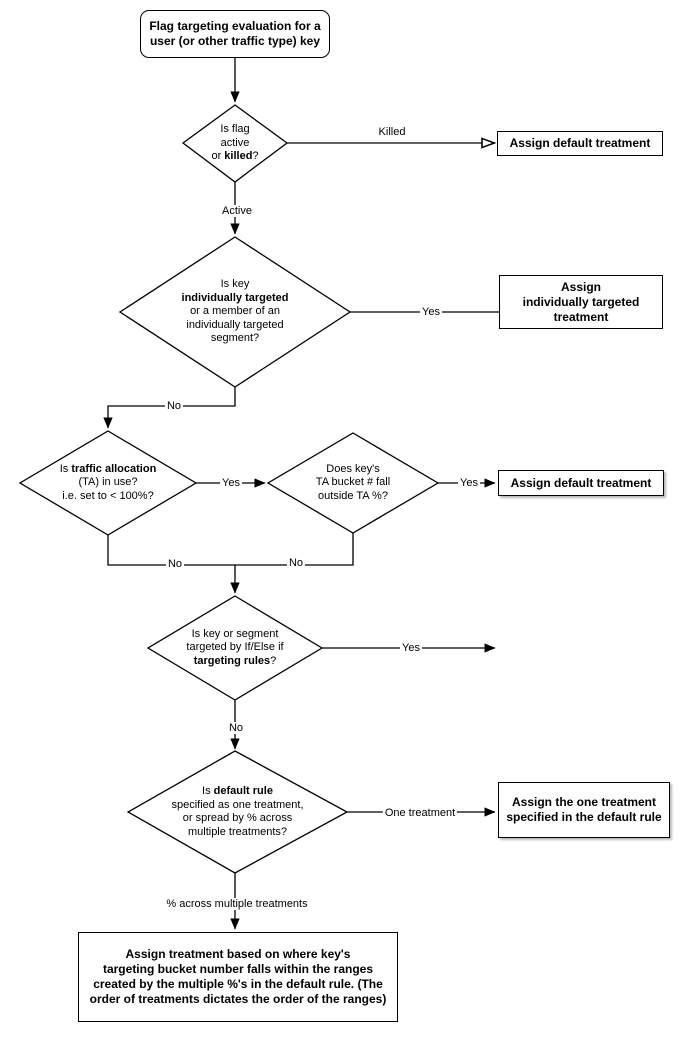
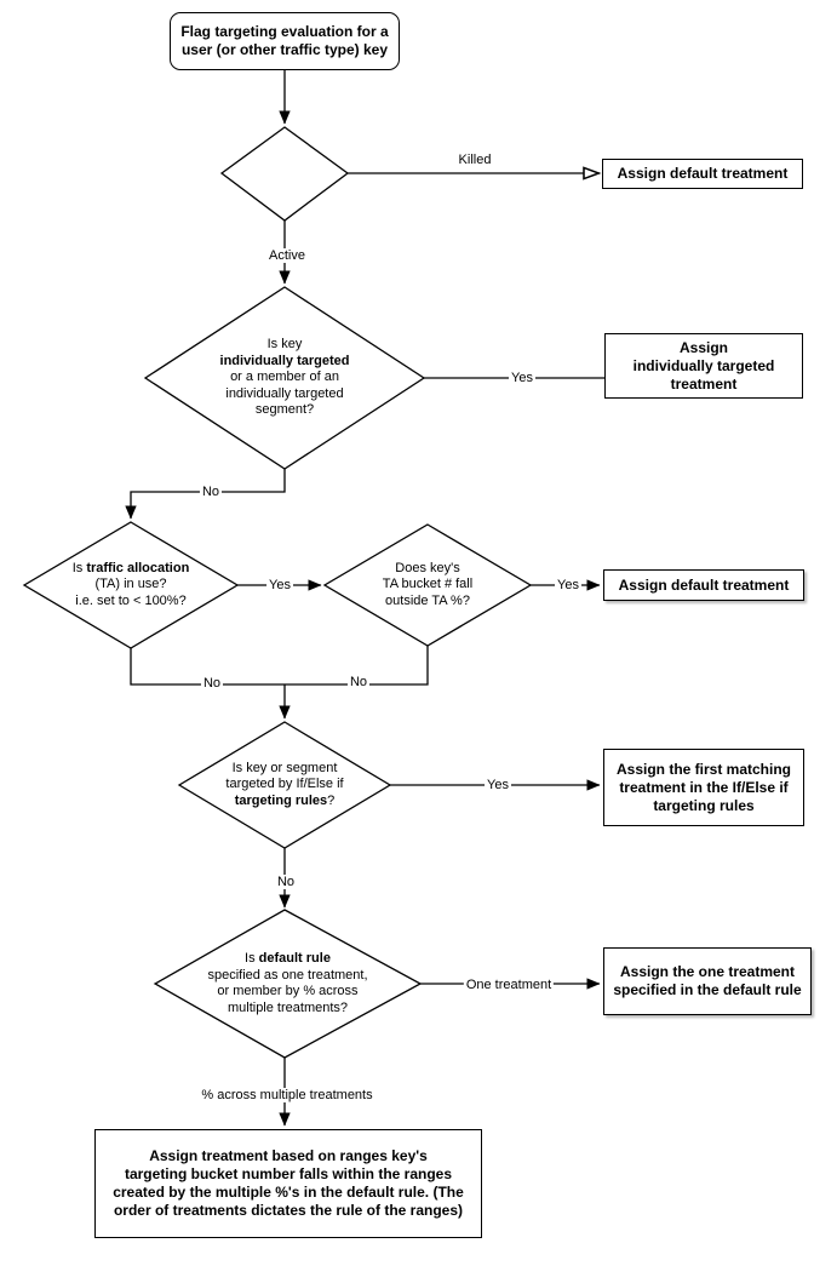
  Flag targeting evaluation for a
  user (or other traffic type) key
- Is flag
- active
- or killed?
  Is key
  individually targeted
  or a member of an
  individually targeted
  segment?
  Is traffic allocation
  (TA) in use?
  i.e. set to < 100%?
  Does key's
  TA bucket # fall
  outside TA %?
  Is key or segment
  targeted by If/Else if
  targeting rules?
  Is default rule
  specified as one treatment,
- or spread by % across
+ or member by % across
  multiple treatments?
  Assign default treatment
  Assign
  individually targeted
  treatment
  Assign default treatment
+ Assign the first matching
+ treatment in the If/Else if
+ targeting rules
  Assign the one treatment
  specified in the default rule
- Assign treatment based on where key's
+ Assign treatment based on ranges key's
  targeting bucket number falls within the ranges
  created by the multiple %'s in the default rule. (The
- order of treatments dictates the order of the ranges)
+ order of treatments dictates the rule of the ranges)
  Killed
  Active
  Yes
  No
  Yes
  Yes
  No
  No
  Yes
  No
  One treatment
  % across multiple treatments
